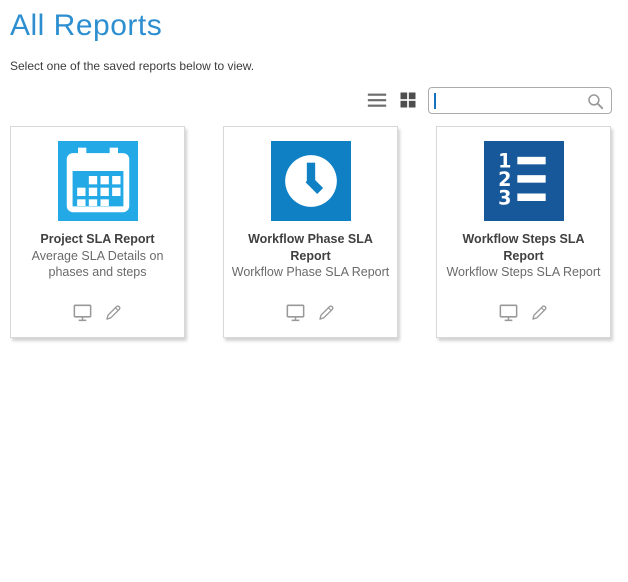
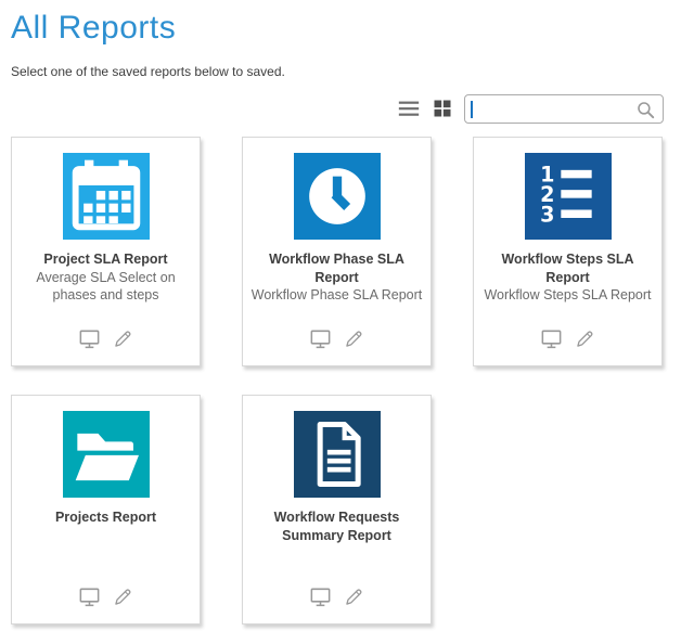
  All Reports
- Select one of the saved reports below to view.
+ Select one of the saved reports below to saved.
  Project SLA Report
- Average SLA Details on phases and steps
+ Average SLA Select on phases and steps
  Workflow Phase SLA Report
  Workflow Phase SLA Report
  1
  2
  3
  Workflow Steps SLA Report
  Workflow Steps SLA Report
+ Projects Report
+ Workflow Requests Summary Report
